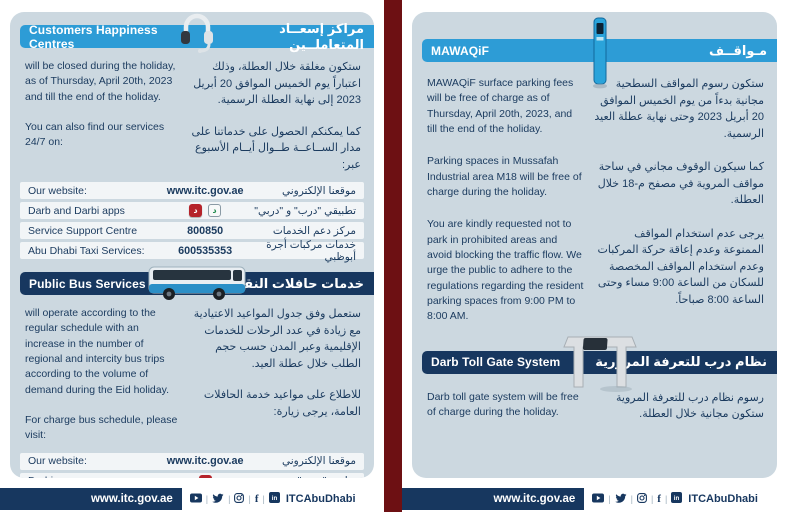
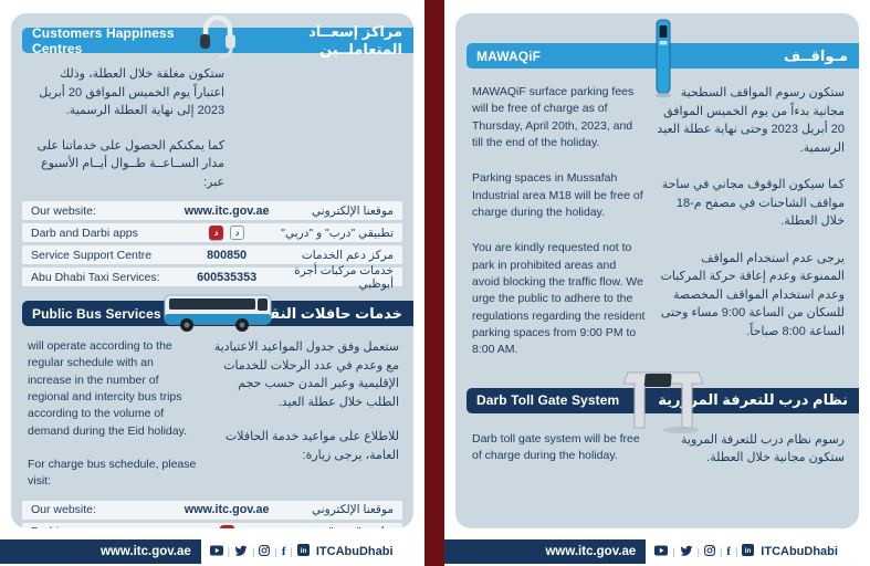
  Customers Happiness Centres
  مراكز إسعــاد المتعاملــين
- will be closed during the holiday, as of Thursday, April 20th, 2023 and till the end of the holiday.
- You can also find our services 24/7 on:
  ستكون مغلقة خلال العطلة، وذلك اعتباراً يوم الخميس الموافق 20 أبريل 2023 إلى نهاية العطلة الرسمية.
  كما يمكنكم الحصول على خدماتنا على مدار الســاعــة طــوال أيــام الأسبوع عبر:
  Our website:
  www.itc.gov.ae
  موقعنا الإلكتروني
  Darb and Darbi apps
  د
  د
  تطبيقي "درب" و "دربي"
  Service Support Centre
  800850
  مركز دعم الخدمات
  Abu Dhabi Taxi Services:
  600535353
  خدمات مركبات أجرة أبوظبي
  Public Bus Services
  خدمات حافلات النق
  will operate according to the regular schedule with an increase in the number of regional and intercity bus trips according to the volume of demand during the Eid holiday.
  For charge bus schedule, please visit:
- ستعمل وفق جدول المواعيد الاعتيادية مع زيادة في عدد الرحلات للخدمات الإقليمية وعبر المدن حسب حجم الطلب خلال عطلة العيد.
+ ستعمل وفق جدول المواعيد الاعتيادية مع وعدم في عدد الرحلات للخدمات الإقليمية وعبر المدن حسب حجم الطلب خلال عطلة العيد.
  للاطلاع على مواعيد خدمة الحافلات العامة، يرجى زيارة:
  Our website:
  www.itc.gov.ae
  موقعنا الإلكتروني
  www.itc.gov.ae
  |
  |
  |
  f
  |
  ITCAbuDhabi
  MAWAQiF
  مـواقــف
  MAWAQiF surface parking fees will be free of charge as of Thursday, April 20th, 2023, and till the end of the holiday.
  Parking spaces in Mussafah Industrial area M18 will be free of charge during the holiday.
  You are kindly requested not to park in prohibited areas and avoid blocking the traffic flow. We urge the public to adhere to the regulations regarding the resident parking spaces from 9:00 PM to 8:00 AM.
  ستكون رسوم المواقف السطحية مجانية بدءاً من يوم الخميس الموافق 20 أبريل 2023 وحتى نهاية عطلة العيد الرسمية.
- كما سيكون الوقوف مجاني في ساحة مواقف المروية في مصفح م-18 خلال العطلة.
+ كما سيكون الوقوف مجاني في ساحة مواقف الشاحنات في مصفح م-18 خلال العطلة.
  يرجى عدم استخدام المواقف الممنوعة وعدم إعاقة حركة المركبات وعدم استخدام المواقف المخصصة للسكان من الساعة 9:00 مساء وحتى الساعة 8:00 صباحاً.
  Darb Toll Gate System
  نظام درب للتعرفة المررية
  Darb toll gate system will be free of charge during the holiday.
  رسوم نظام درب للتعرفة المروية ستكون مجانية خلال العطلة.
  www.itc.gov.ae
  |
  |
  |
  f
  |
  ITCAbuDhabi
